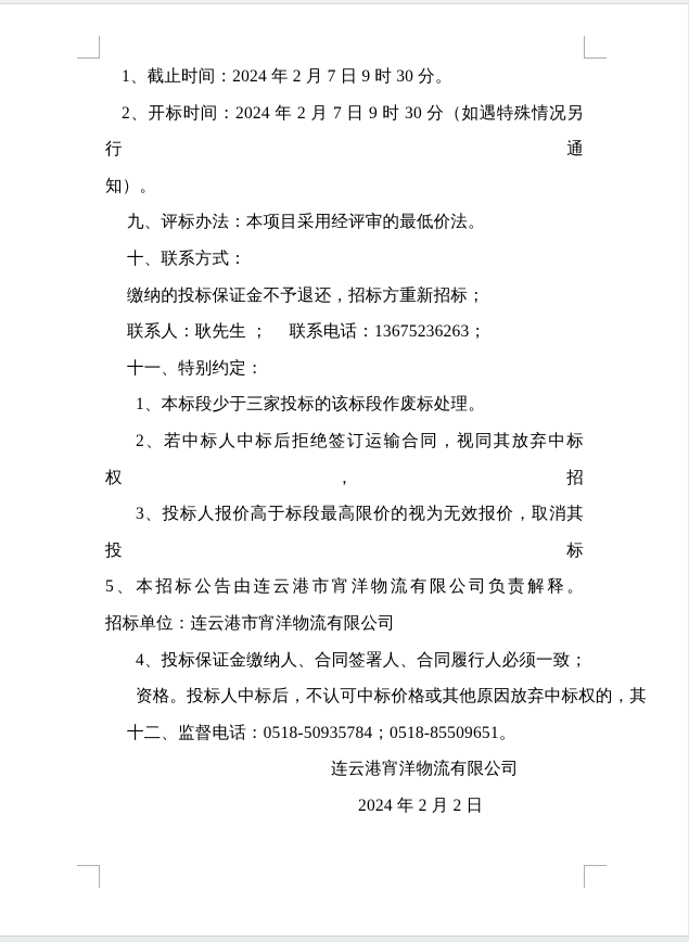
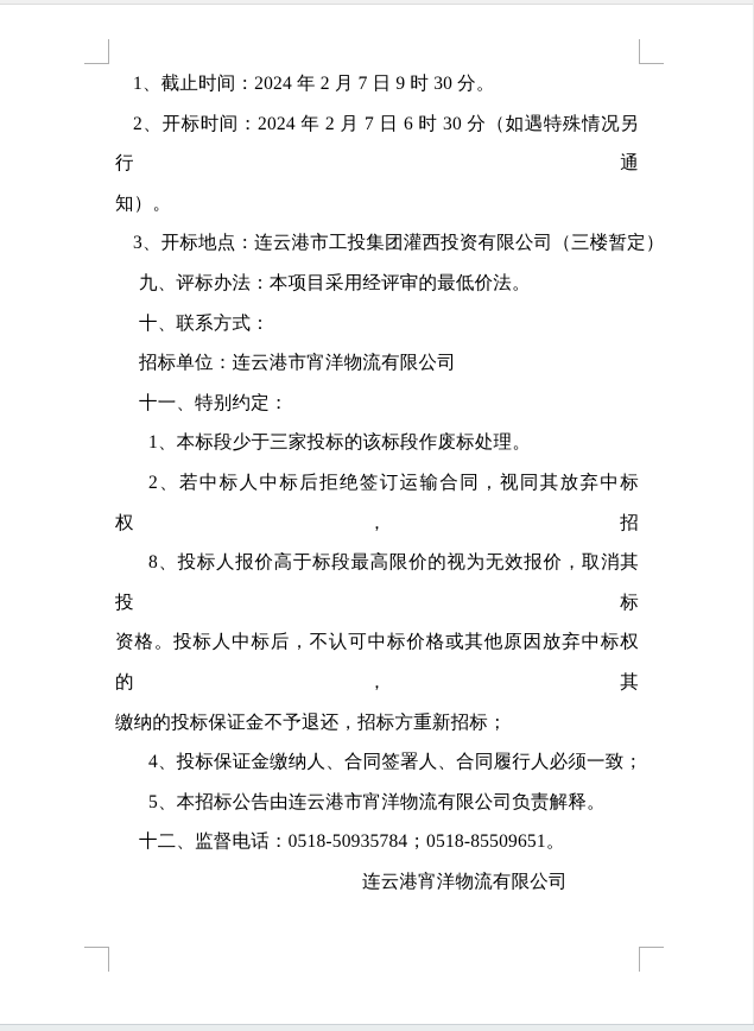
  1、截止时间：2024 年 2 月 7 日 9 时 30 分。
- 2、开标时间：2024 年 2 月 7 日 9 时 30 分（如遇特殊情况另行通
+ 2、开标时间：2024 年 2 月 7 日 6 时 30 分（如遇特殊情况另行通
  知）。
+ 3、开标地点：连云港市工投集团灌西投资有限公司（三楼暂定）
  九、评标办法：本项目采用经评审的最低价法。
  十、联系方式：
- 缴纳的投标保证金不予退还，招标方重新招标；
+ 招标单位：连云港市宵洋物流有限公司
- 联系人：耿先生 ； 联系电话：13675236263；
  十一、特别约定：
  1、本标段少于三家投标的该标段作废标处理。
  2、若中标人中标后拒绝签订运输合同，视同其放弃中标权，招
- 3、投标人报价高于标段最高限价的视为无效报价，取消其投标
+ 8、投标人报价高于标段最高限价的视为无效报价，取消其投标
- 5、本招标公告由连云港市宵洋物流有限公司负责解释。
+ 资格。投标人中标后，不认可中标价格或其他原因放弃中标权的，其
- 招标单位：连云港市宵洋物流有限公司
+ 缴纳的投标保证金不予退还，招标方重新招标；
  4、投标保证金缴纳人、合同签署人、合同履行人必须一致；
- 资格。投标人中标后，不认可中标价格或其他原因放弃中标权的，其
+ 5、本招标公告由连云港市宵洋物流有限公司负责解释。
  十二、监督电话：0518-50935784；0518-85509651。
  连云港宵洋物流有限公司
- 2024 年 2 月 2 日
